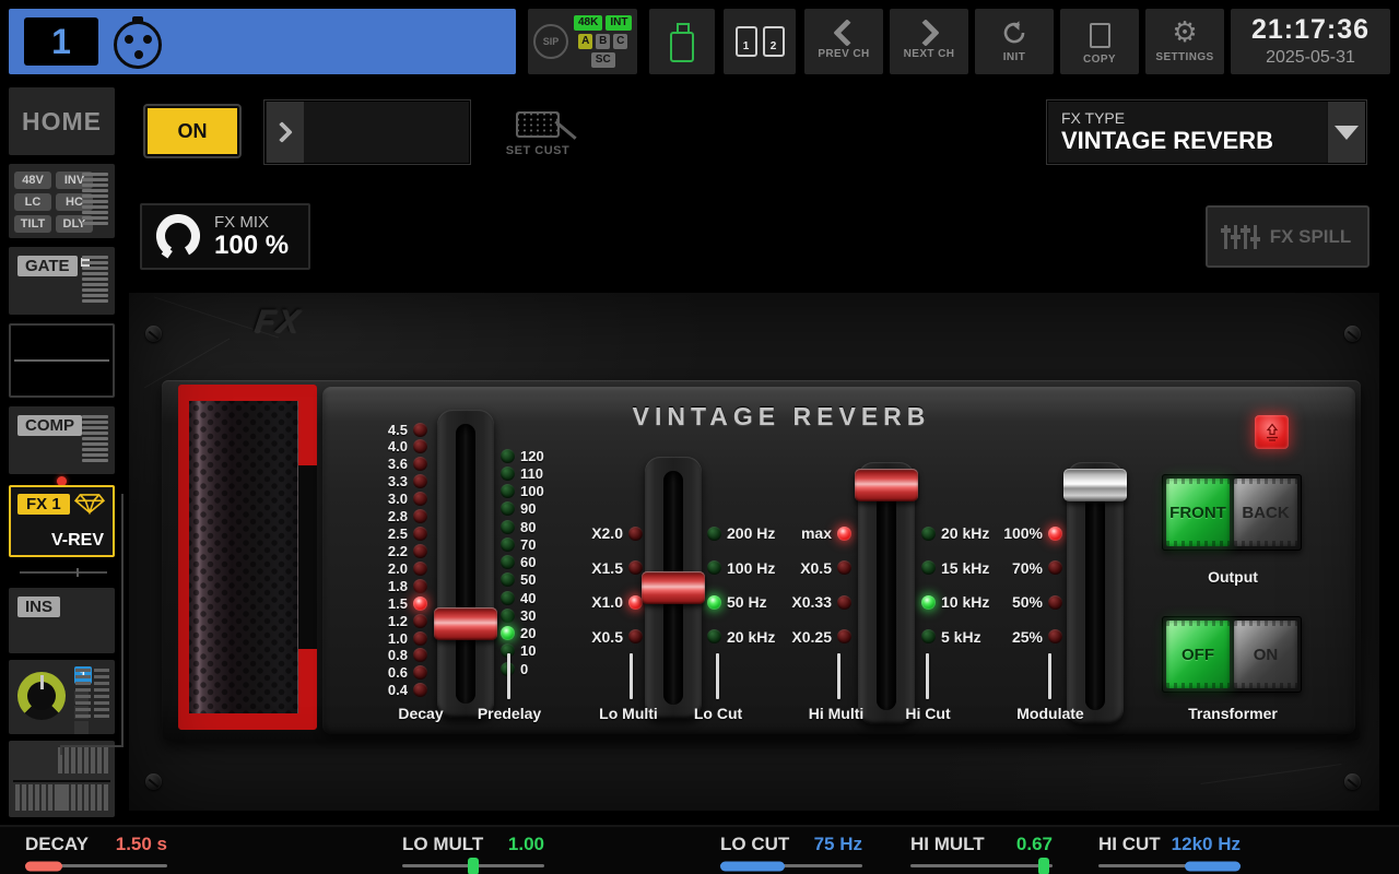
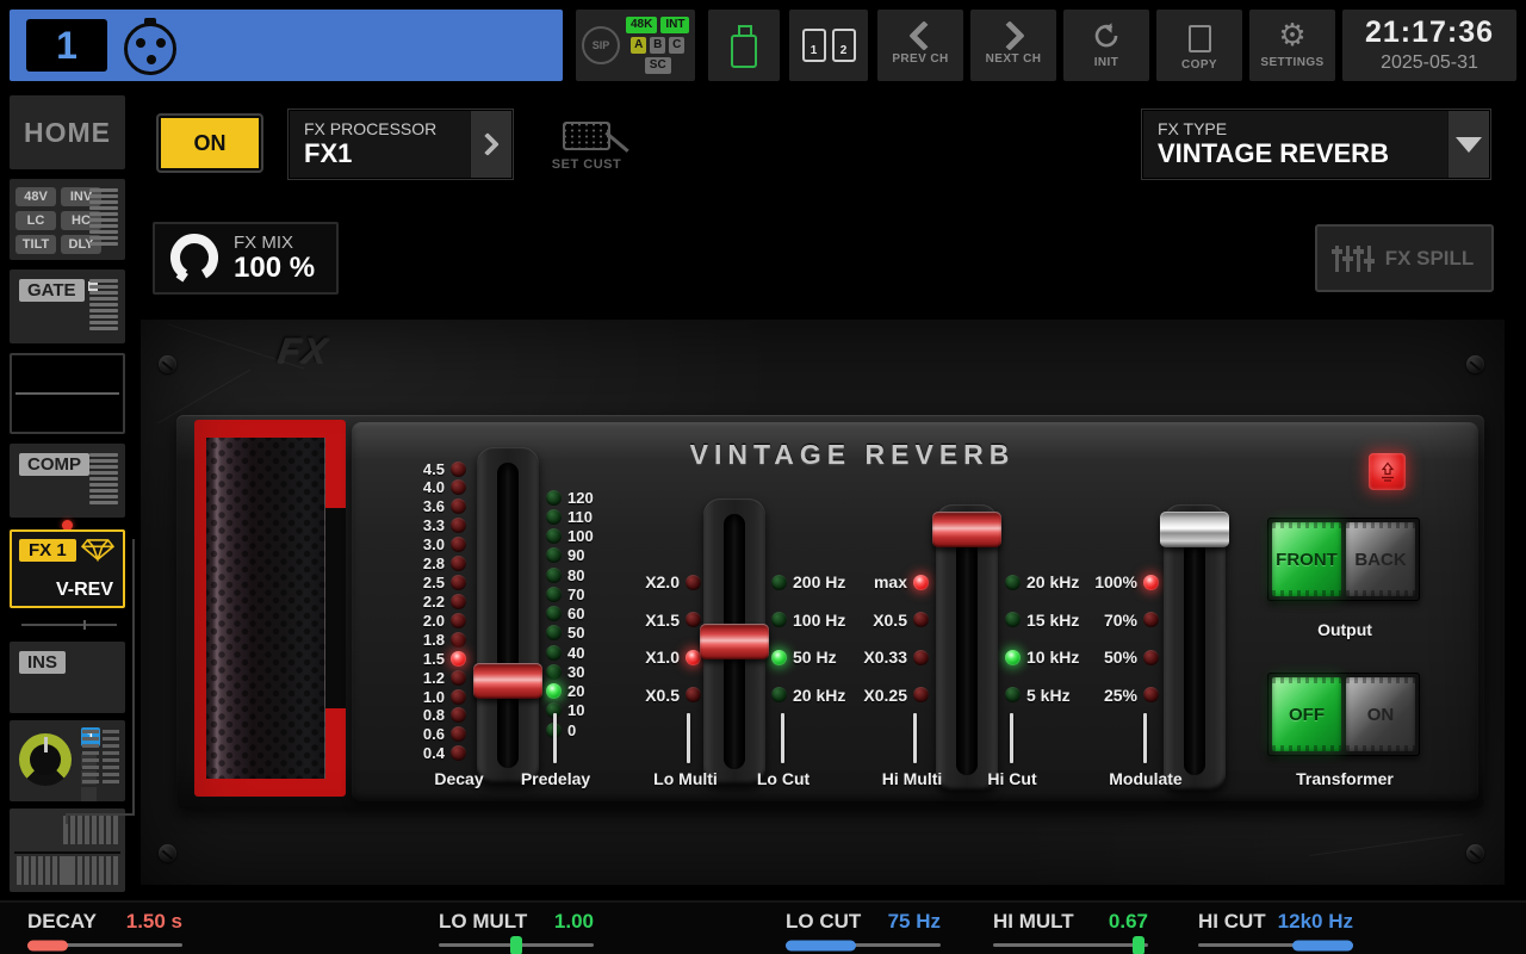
  1
  SIP
  48K
  INT
  A
  B
  C
  SC
  1
  2
  PREV CH
  NEXT CH
  INIT
  COPY
  ⚙
  SETTINGS
  21:17:36
  2025-05-31
  HOME
  48V
  INV
  LC
  HC
  TILT
  GATE
  COMP
  FX 1
  V-REV
  INS
  ON
+ FX PROCESSOR
+ FX1
  SET CUST
  FX TYPE
  VINTAGE REVERB
  FX MIX
  100 %
  FX SPILL
  VINTAGE REVERB
  4.5
  4.0
  3.6
  3.3
  3.0
  2.8
  2.5
  2.2
  2.0
  1.8
  1.5
  1.2
  1.0
  0.8
  0.6
  0.4
  120
  110
  100
  90
  80
  70
  60
  50
  40
  30
  20
  10
  0
  X2.0
  X1.5
  X1.0
  X0.5
  200 Hz
  100 Hz
  50 Hz
  20 kHz
  max
  X0.5
  X0.33
  X0.25
  20 kHz
  15 kHz
  10 kHz
  5 kHz
  100%
  70%
  50%
  25%
  Decay
  Predelay
  Lo Multi
  Lo Cut
  Hi Multi
  Hi Cut
  Modulate
  Output
  Transformer
  FRONT
  BACK
  OFF
  ON
  DECAY
  1.50 s
  LO MULT
  1.00
  LO CUT
  75 Hz
  HI MULT
  0.67
  HI CUT
  12k0 Hz
